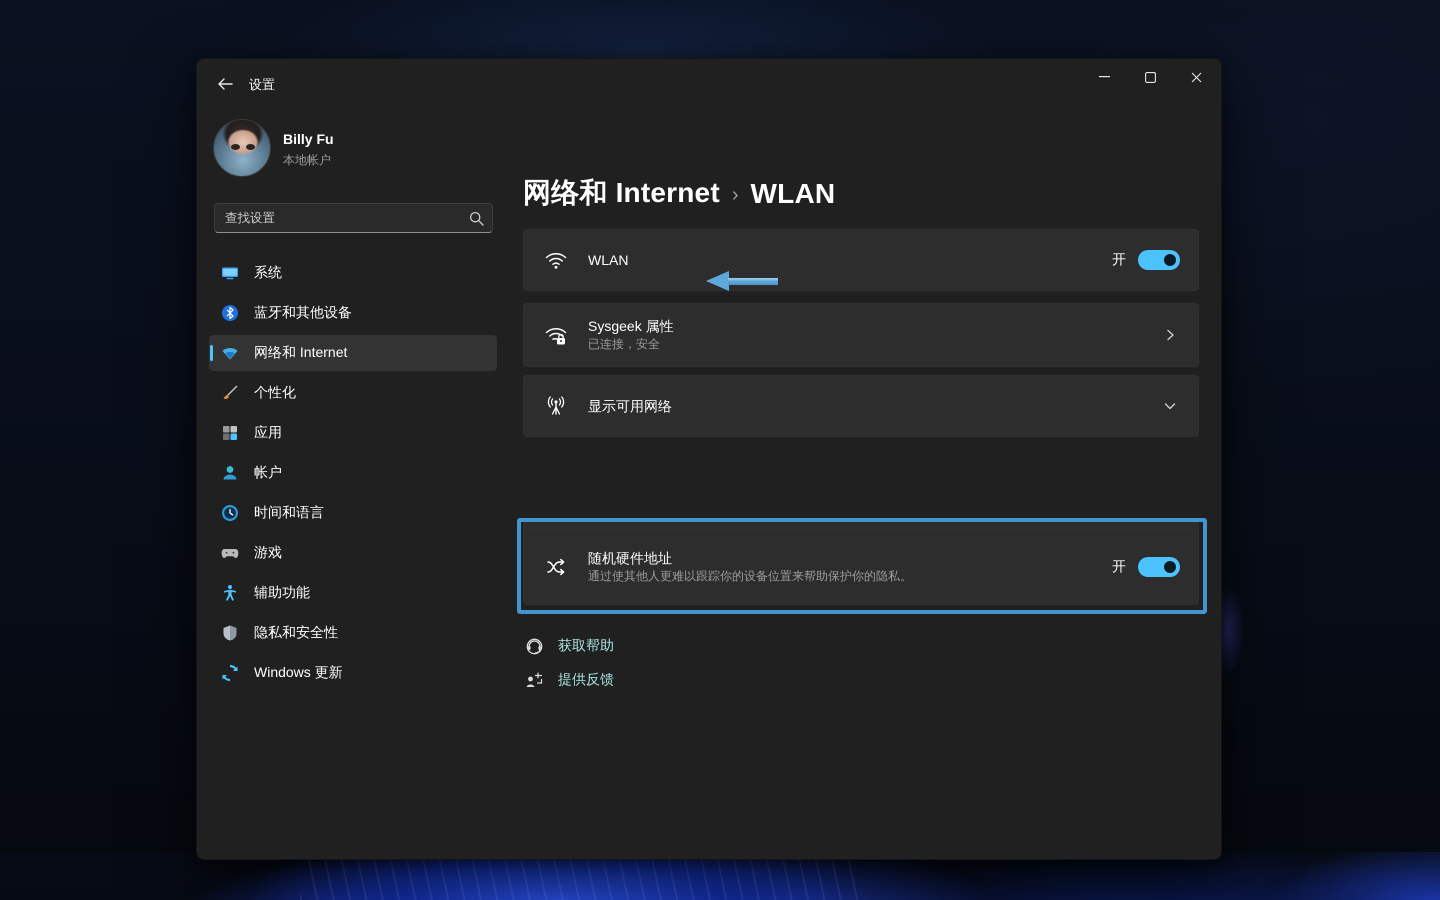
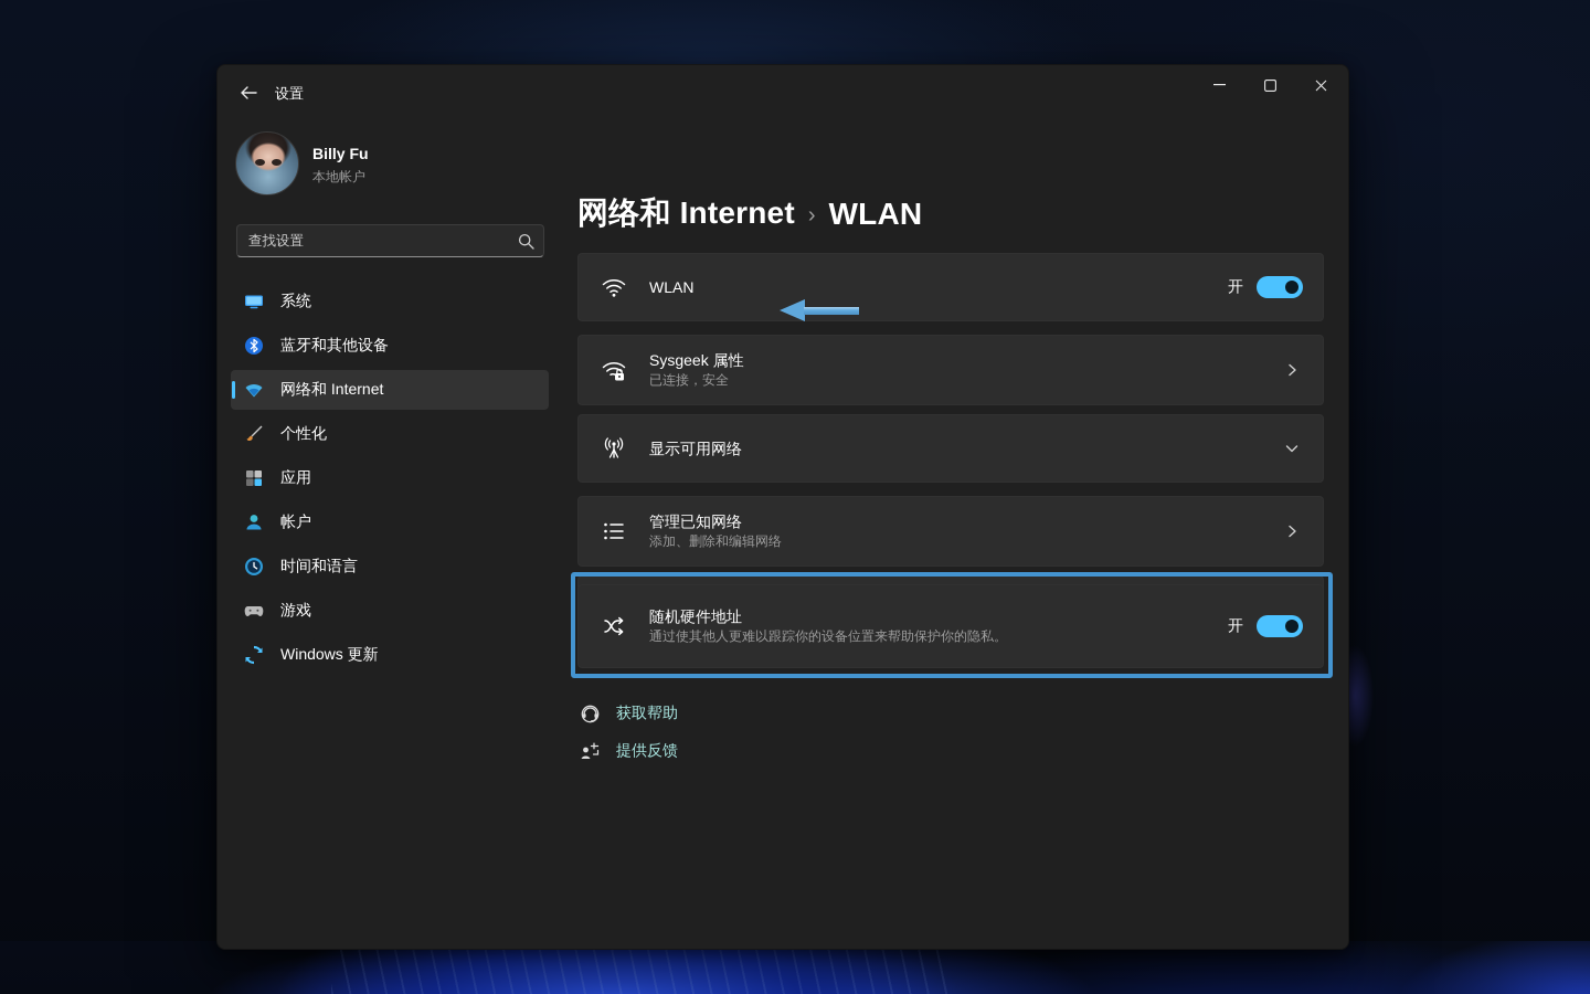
  设置
  Billy Fu
  本地帐户
  查找设置
  系统
  蓝牙和其他设备
  网络和 Internet
  个性化
  应用
  帐户
  时间和语言
  游戏
- 辅助功能
- 隐私和安全性
  Windows 更新
  网络和 Internet
  ›
  WLAN
  WLAN
  开
  Sysgeek 属性
  已连接，安全
  显示可用网络
+ 管理已知网络
+ 添加、删除和编辑网络
  随机硬件地址
  通过使其他人更难以跟踪你的设备位置来帮助保护你的隐私。
  开
  获取帮助
  提供反馈
